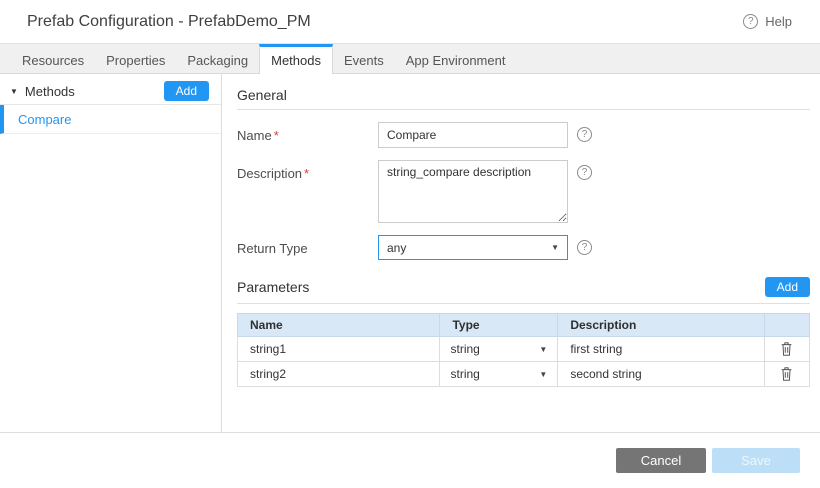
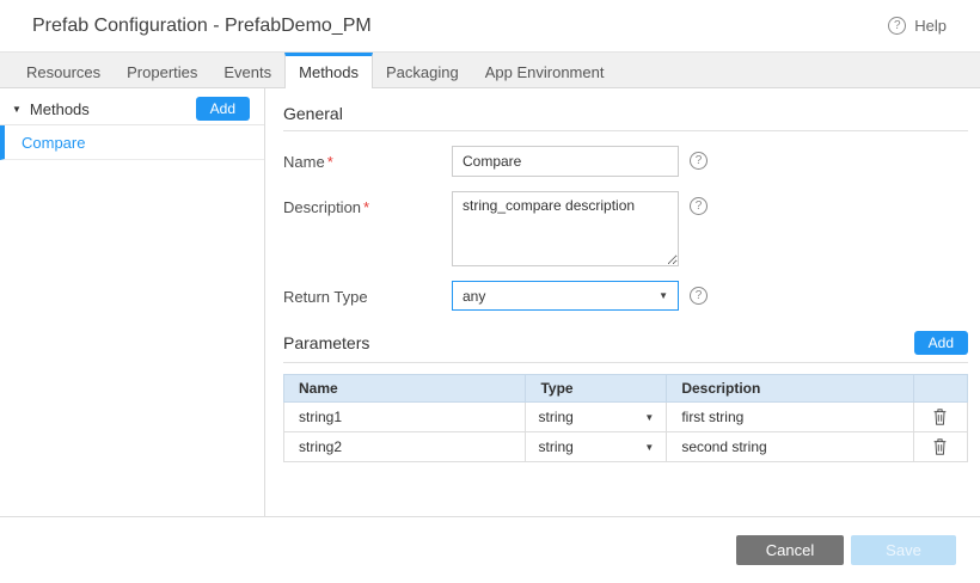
  Prefab Configuration - PrefabDemo_PM
  ?
  Help
  Resources
  Properties
- Packaging
+ Events
  Methods
- Events
+ Packaging
  App Environment
  ▼
  Methods
  Add
  Compare
  General
  Name *
  Compare
  ?
  Description *
  string_compare description
  ?
  Return Type
  any
  ▼
  ?
  Parameters
  Add
  Name	Type	Description
  string1	string ▼	first string
  string2	string ▼	second string
  Cancel
  Save
